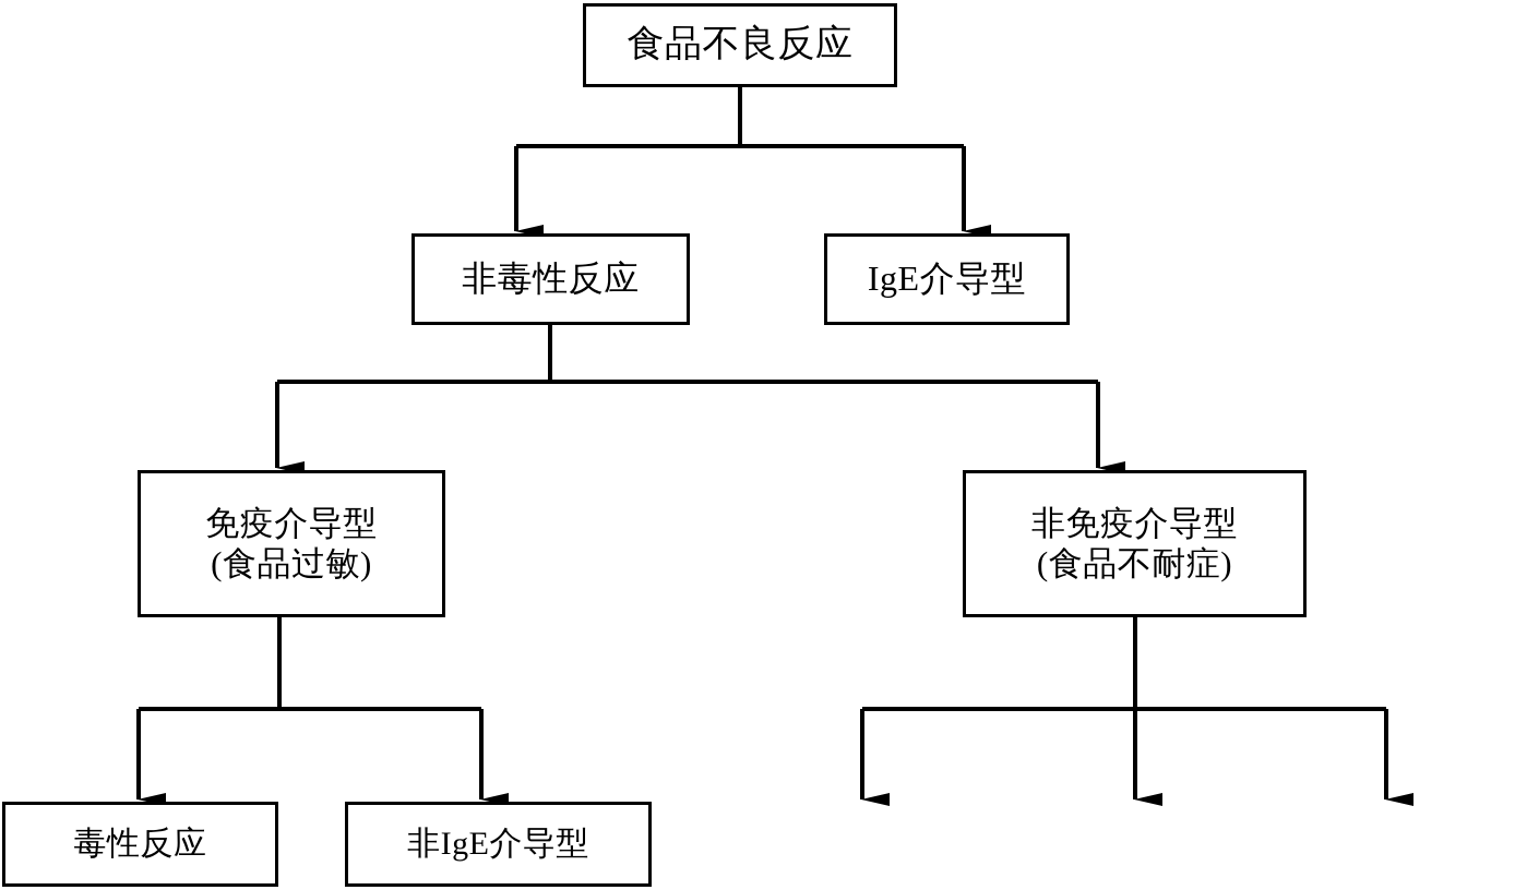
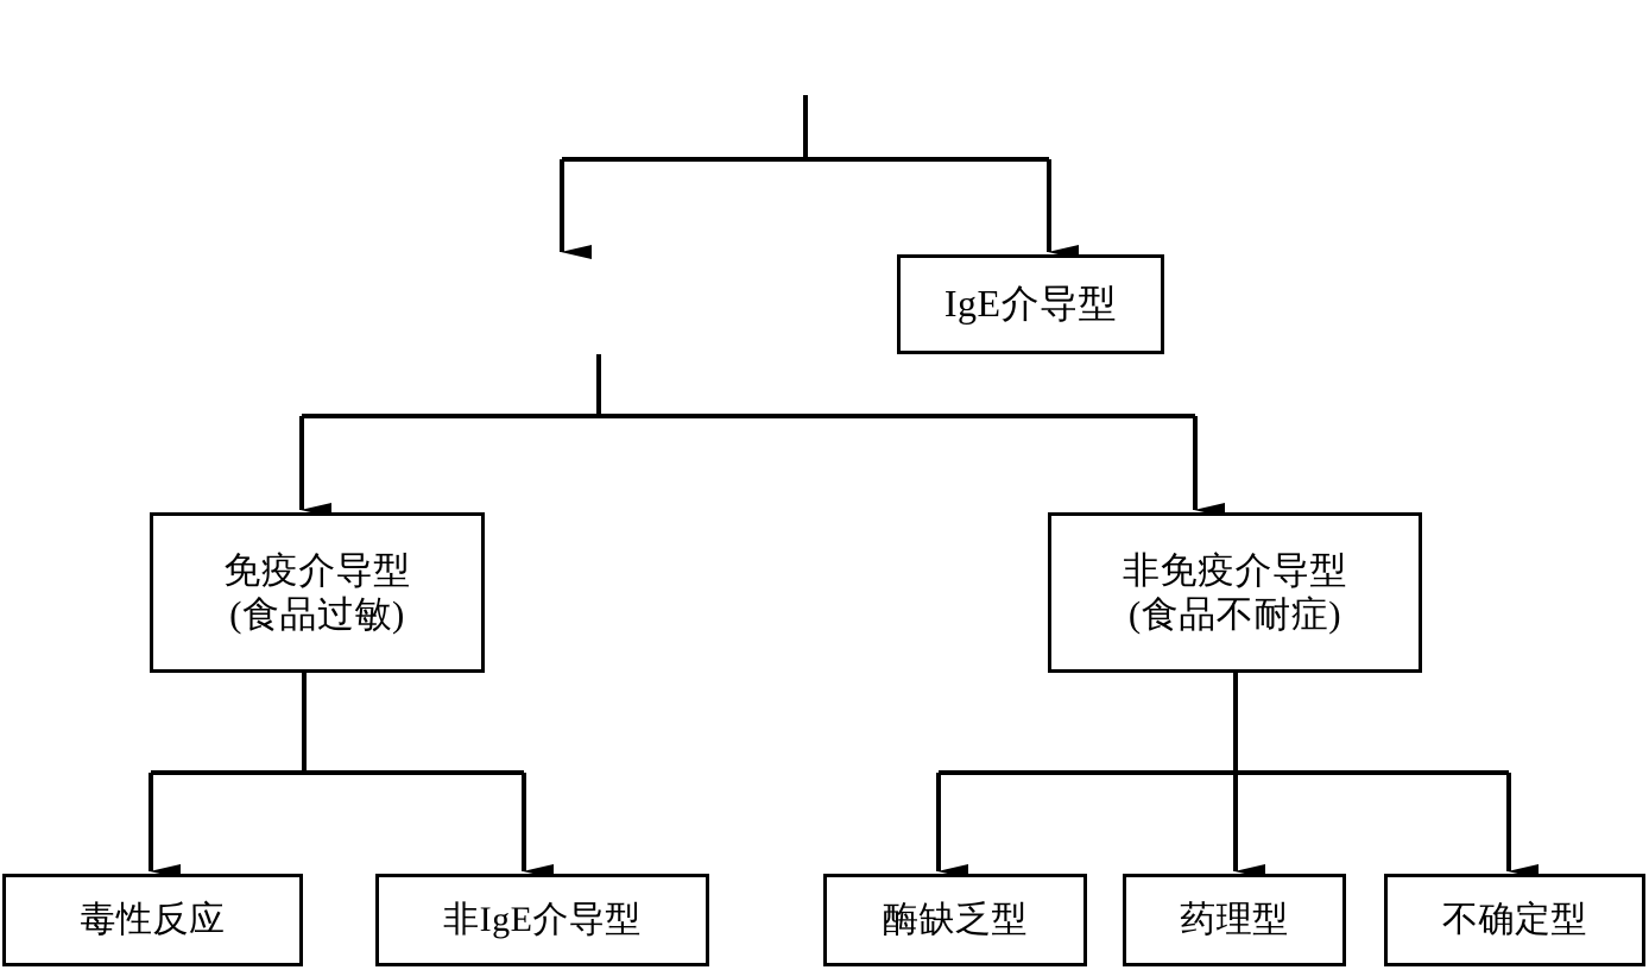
- 食品不良反应
- 非毒性反应
  IgE介导型
  免疫介导型
  (食品过敏)
  非免疫介导型
  (食品不耐症)
  毒性反应
  非IgE介导型
+ 酶缺乏型
+ 药理型
+ 不确定型
